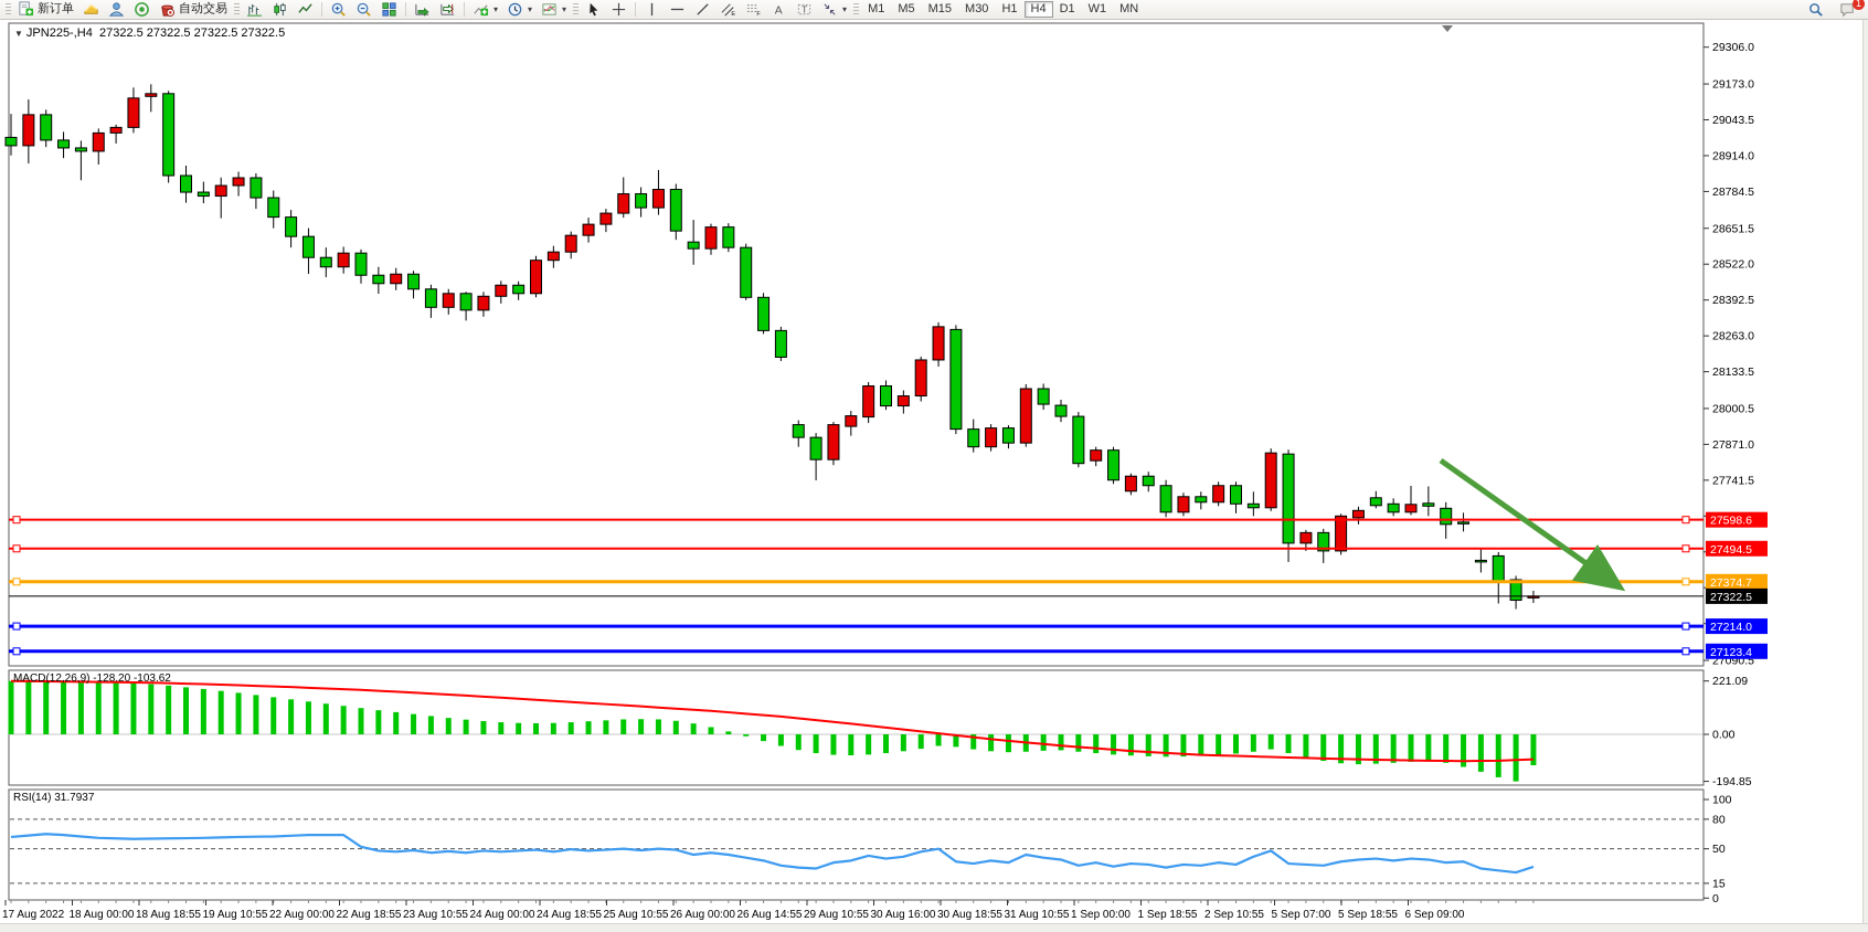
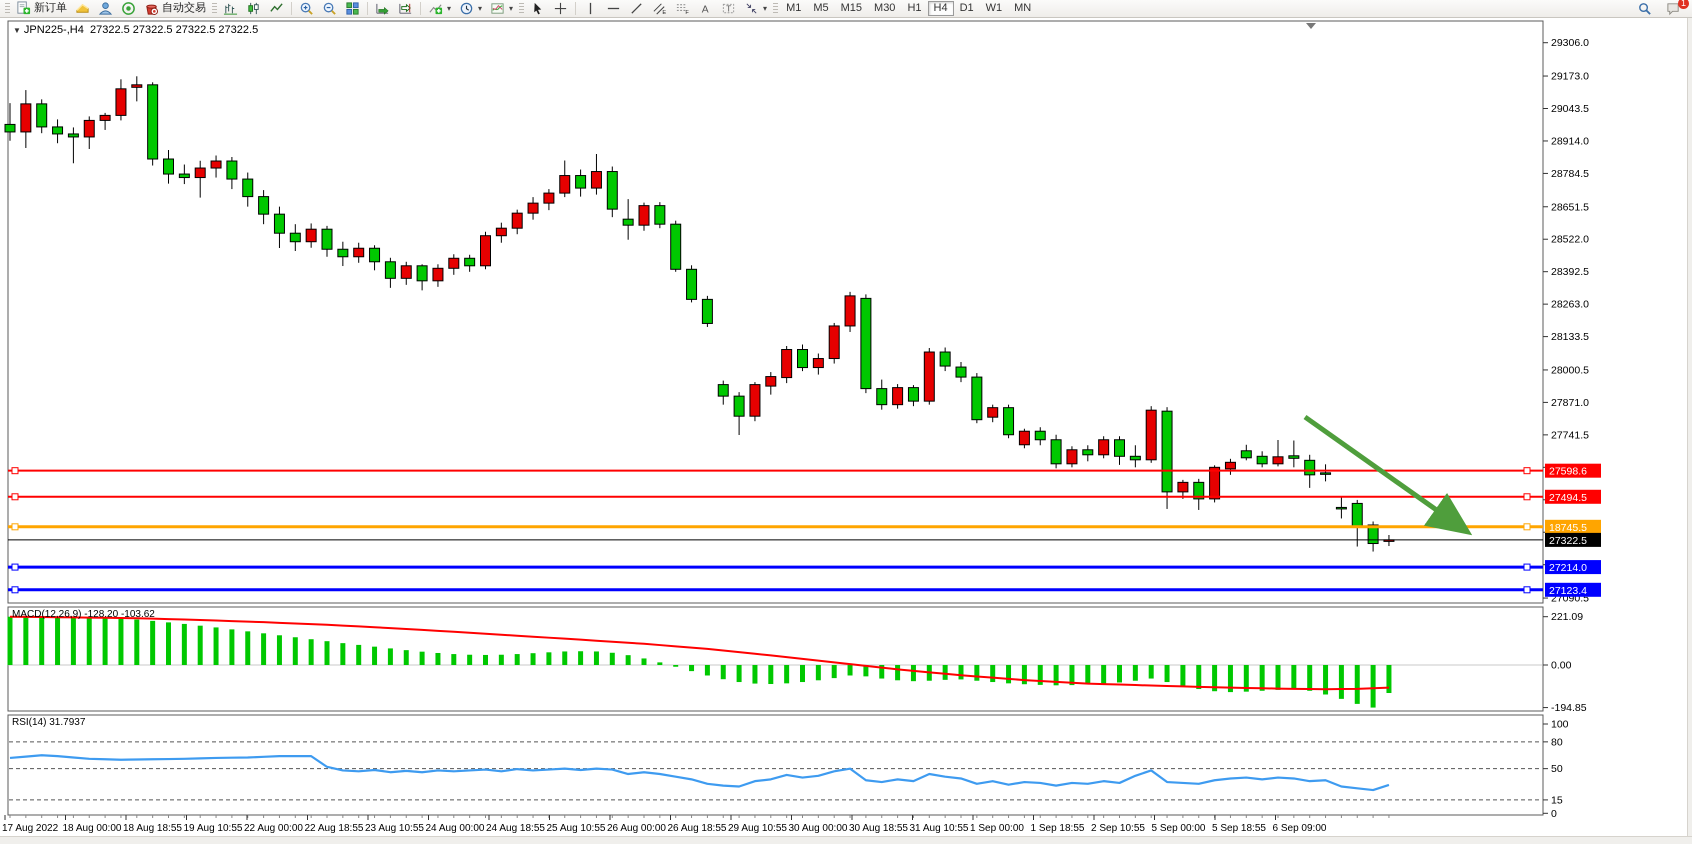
  新订单
  自动交易
  ▾
  ▾
  ▾
  A
  T
  ▾
  M1
  M5
  M15
  M30
  H1
  H4
  D1
  W1
  MN
  1
  29306.0
  29173.0
  29043.5
  28914.0
  28784.5
  28651.5
  28522.0
  28392.5
  28263.0
  28133.5
  28000.5
  27871.0
  27741.5
  27090.5
  221.09
  0.00
  -194.85
  100
  80
  50
  15
  0
  27598.6
  27494.5
- 27374.7
+ 18745.5
  27214.0
  27123.4
  27322.5
  17 Aug 2022
  18 Aug 00:00
  18 Aug 18:55
  19 Aug 10:55
  22 Aug 00:00
  22 Aug 18:55
  23 Aug 10:55
  24 Aug 00:00
  24 Aug 18:55
  25 Aug 10:55
  26 Aug 00:00
- 26 Aug 14:55
+ 26 Aug 18:55
  29 Aug 10:55
- 30 Aug 16:00
+ 30 Aug 00:00
  30 Aug 18:55
  31 Aug 10:55
  1 Sep 00:00
  1 Sep 18:55
  2 Sep 10:55
- 5 Sep 07:00
+ 5 Sep 00:00
  5 Sep 18:55
  6 Sep 09:00
  ▼ JPN225-,H4 27322.5 27322.5 27322.5 27322.5
  MACD(12,26,9) -128.20 -103.62
  RSI(14) 31.7937
